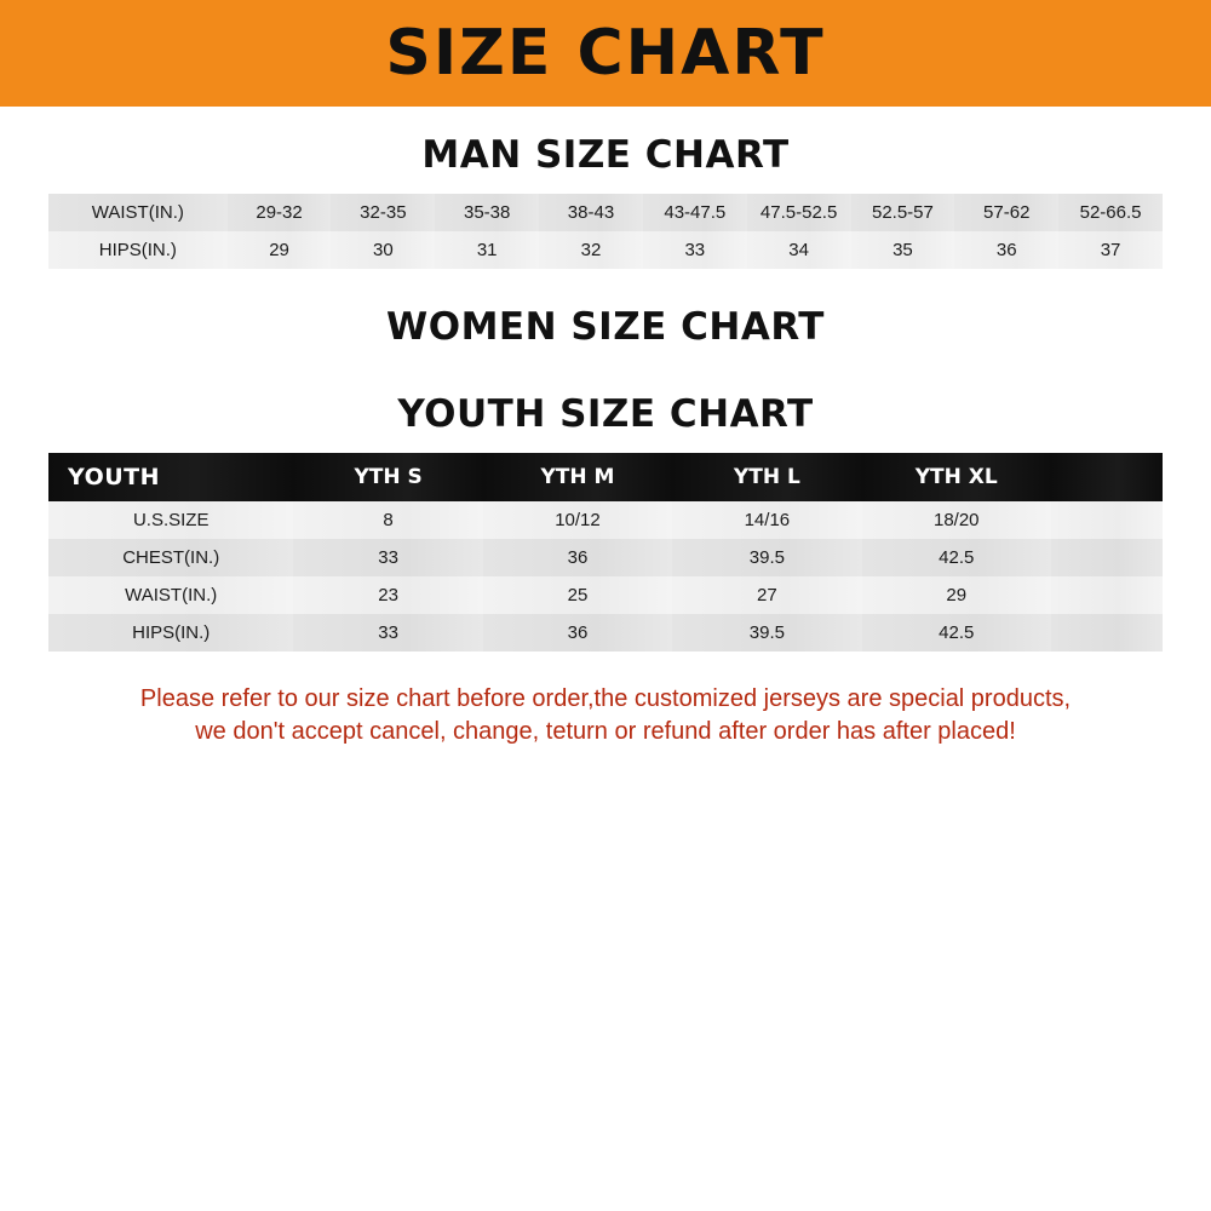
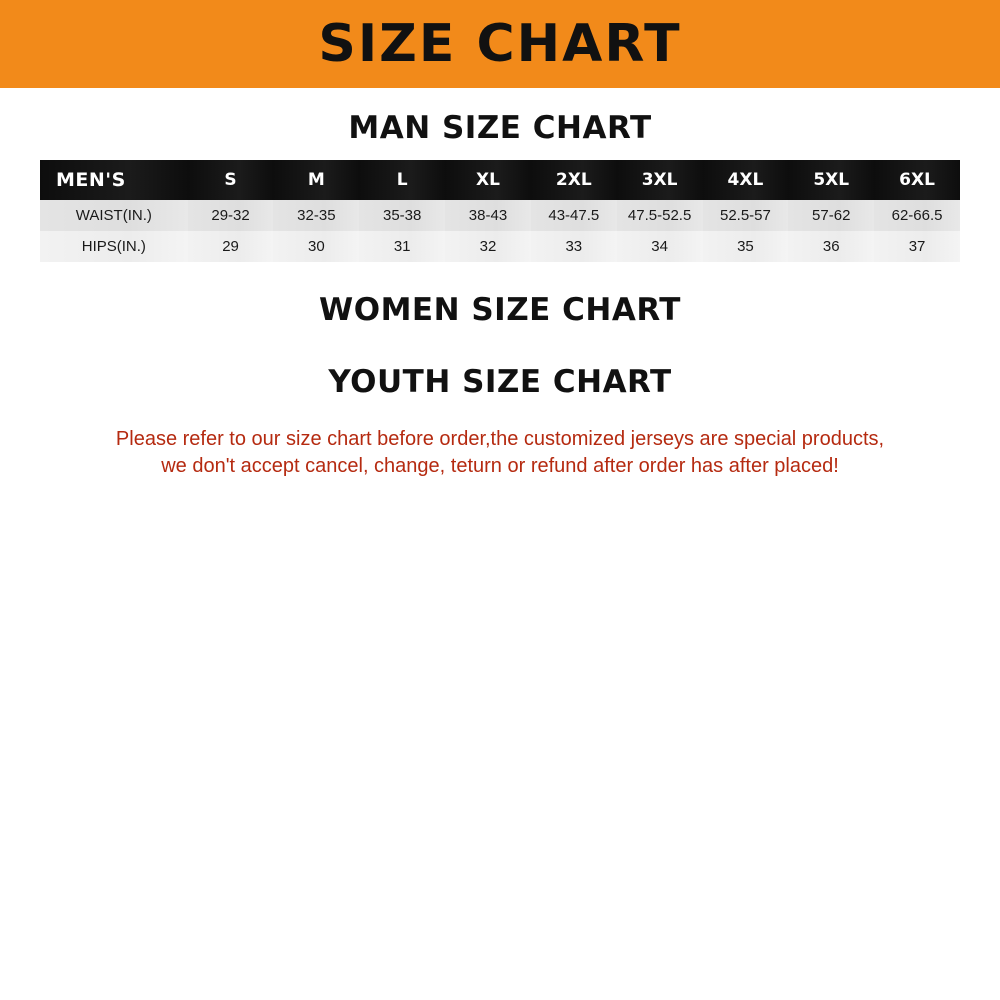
  SIZE CHART
  MAN SIZE CHART
+ MEN'S	S	M	L	XL	2XL	3XL	4XL	5XL	6XL
- WAIST(IN.)	29-32	32-35	35-38	38-43	43-47.5	47.5-52.5	52.5-57	57-62	52-66.5
+ WAIST(IN.)	29-32	32-35	35-38	38-43	43-47.5	47.5-52.5	52.5-57	57-62	62-66.5
  HIPS(IN.)	29	30	31	32	33	34	35	36	37
  WOMEN SIZE CHART
  YOUTH SIZE CHART
- YOUTH	YTH S	YTH M	YTH L	YTH XL
- U.S.SIZE	8	10/12	14/16	18/20
- CHEST(IN.)	33	36	39.5	42.5
- WAIST(IN.)	23	25	27	29
- HIPS(IN.)	33	36	39.5	42.5
  Please refer to our size chart before order,the customized jerseys are special products,
  we don't accept cancel, change, teturn or refund after order has after placed!
